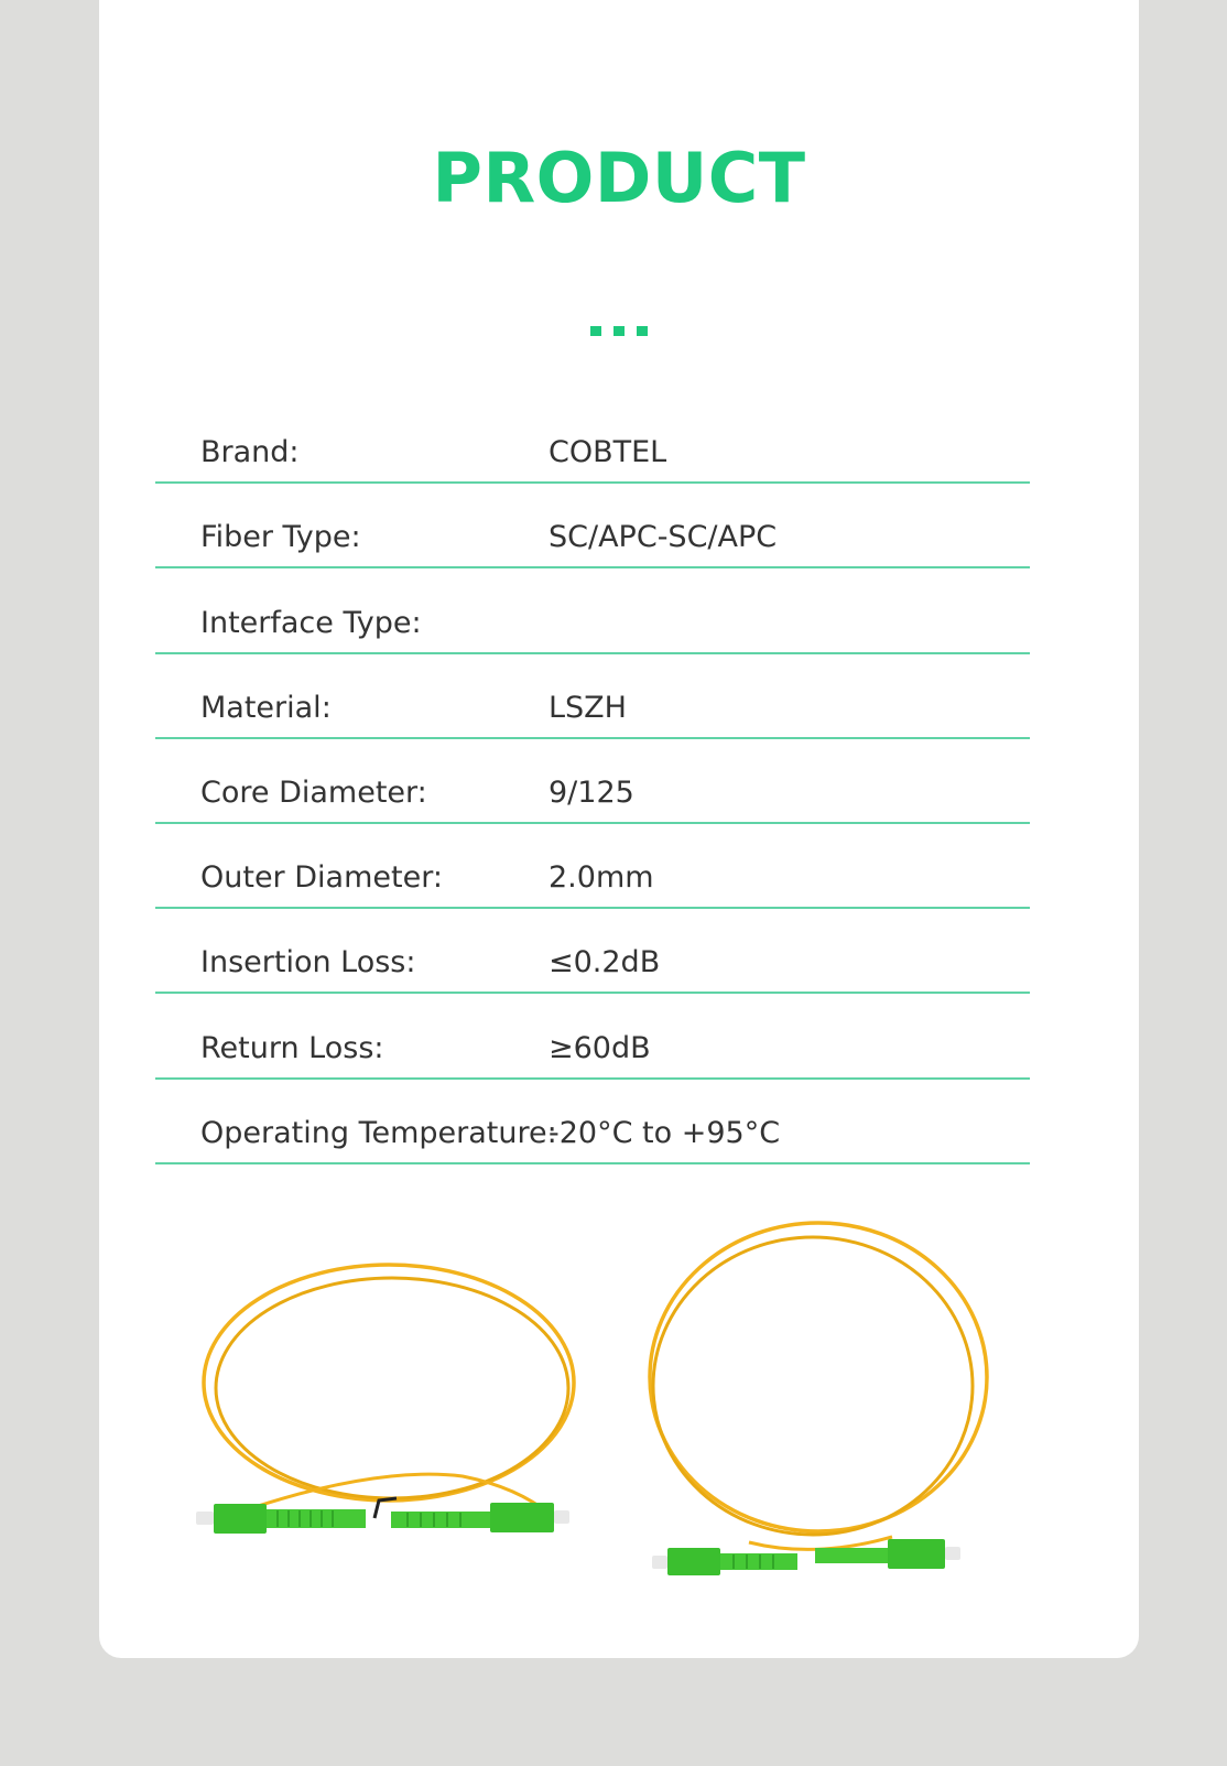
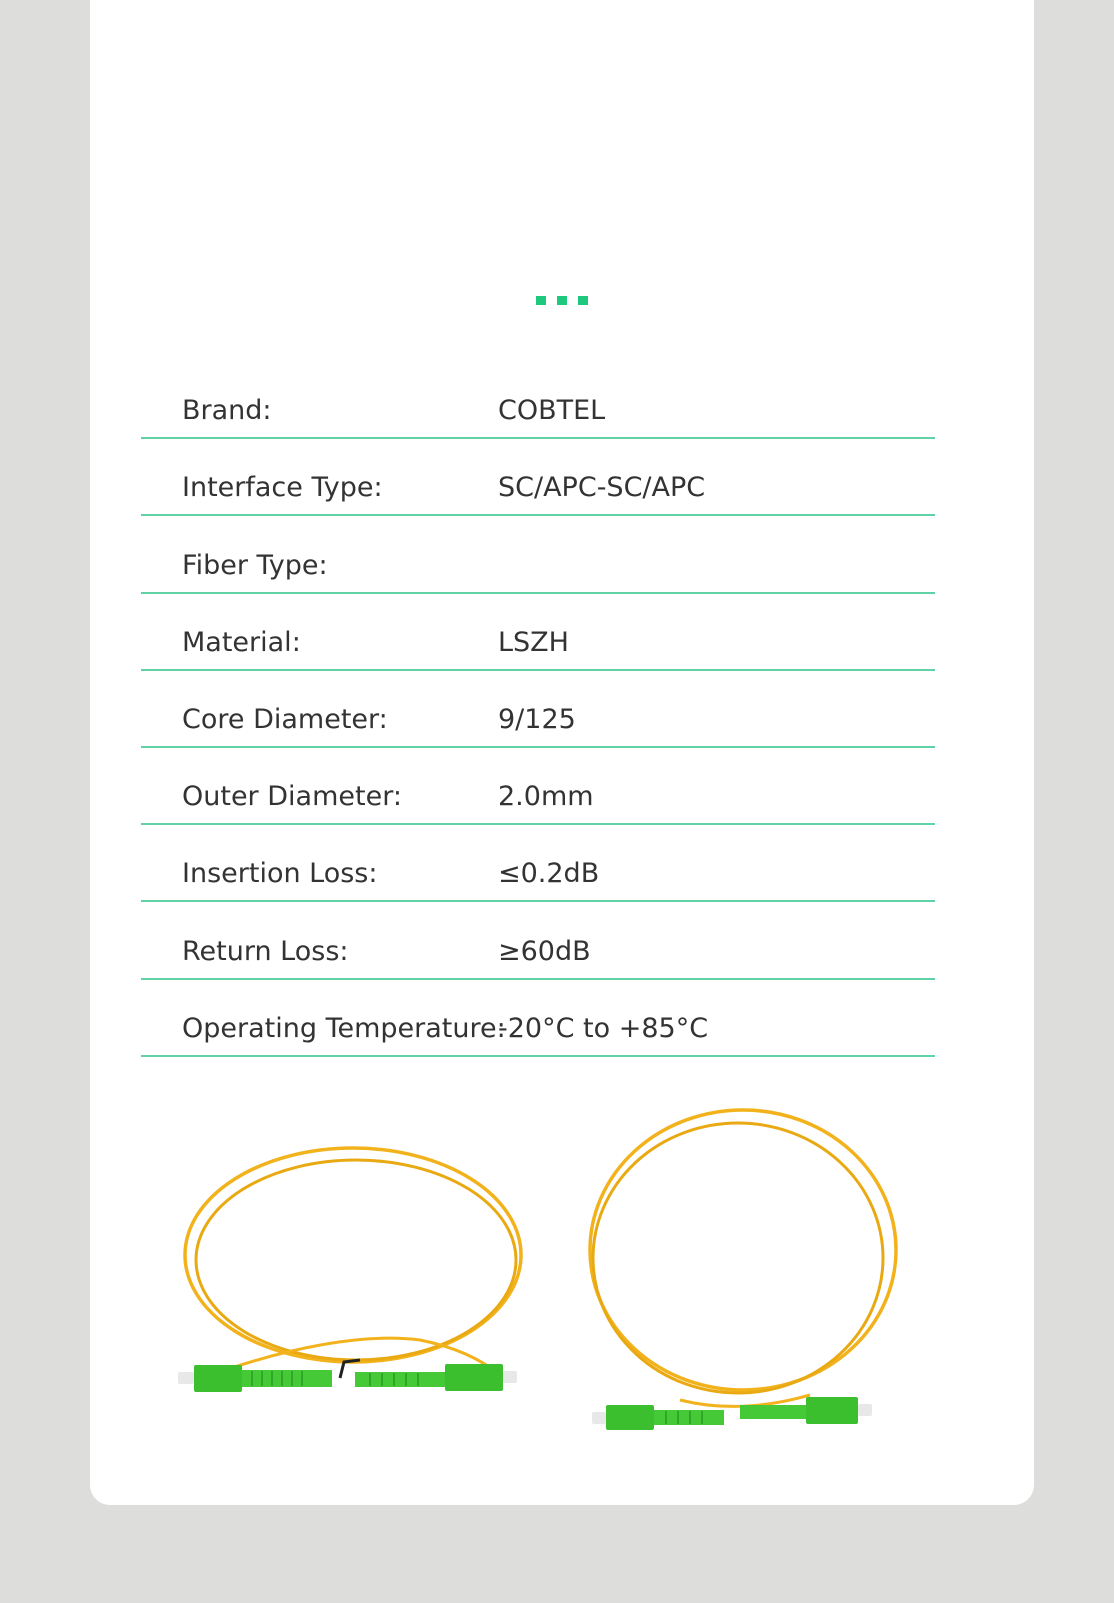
- PRODUCT
  Brand:
  COBTEL
- Fiber Type:
+ Interface Type:
  SC/APC-SC/APC
- Interface Type:
+ Fiber Type:
  Material:
  LSZH
  Core Diameter:
  9/125
  Outer Diameter:
  2.0mm
  Insertion Loss:
  ≤0.2dB
  Return Loss:
  ≥60dB
  Operating Temperature:
- -20°C to +95°C
+ -20°C to +85°C
